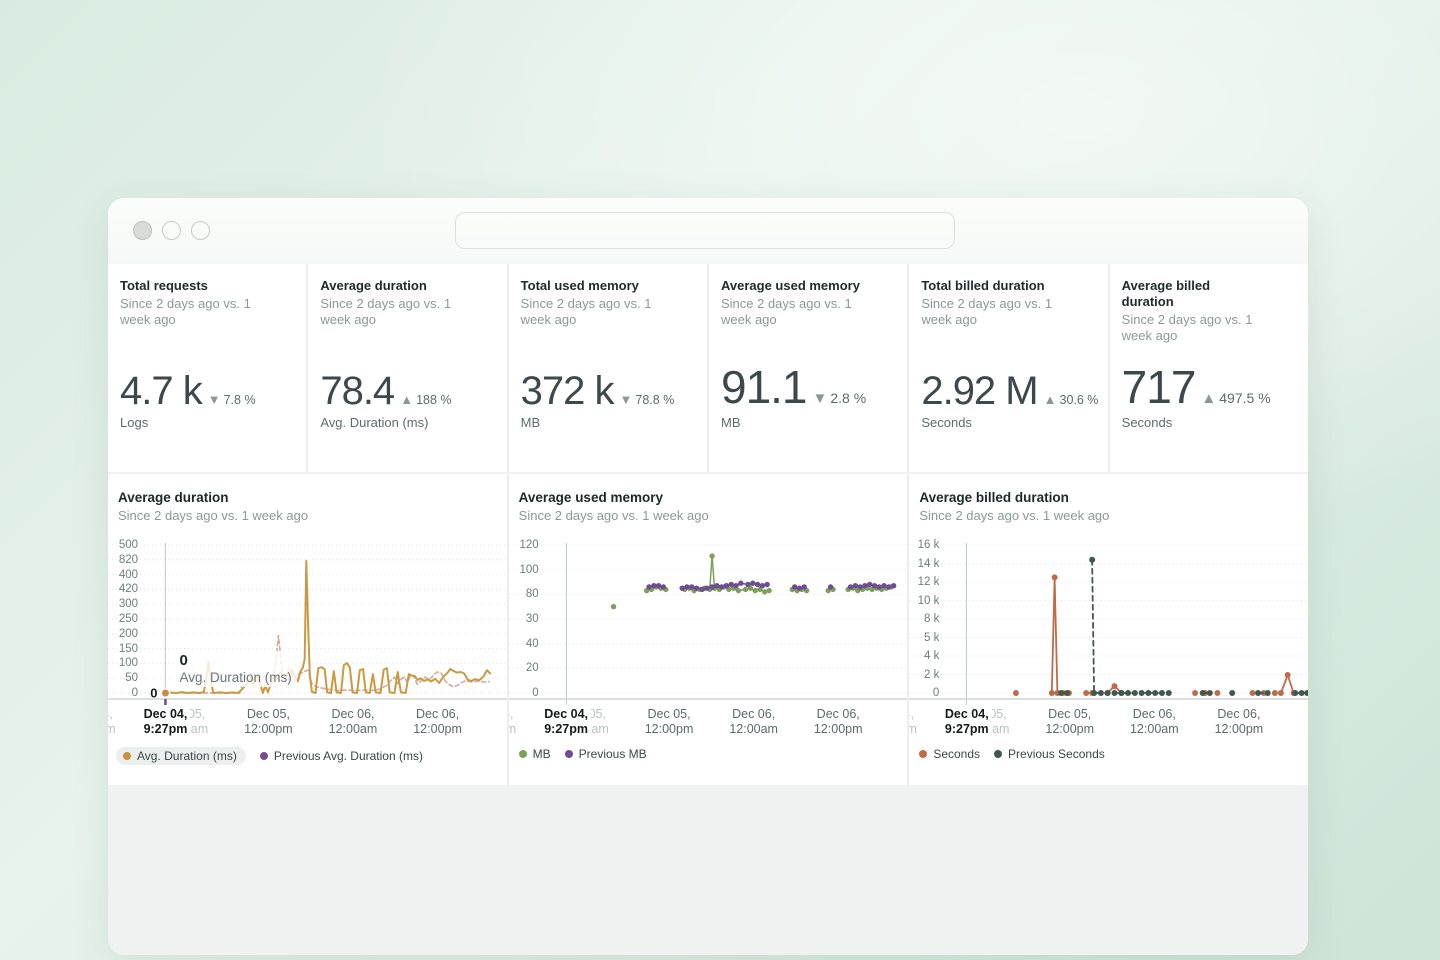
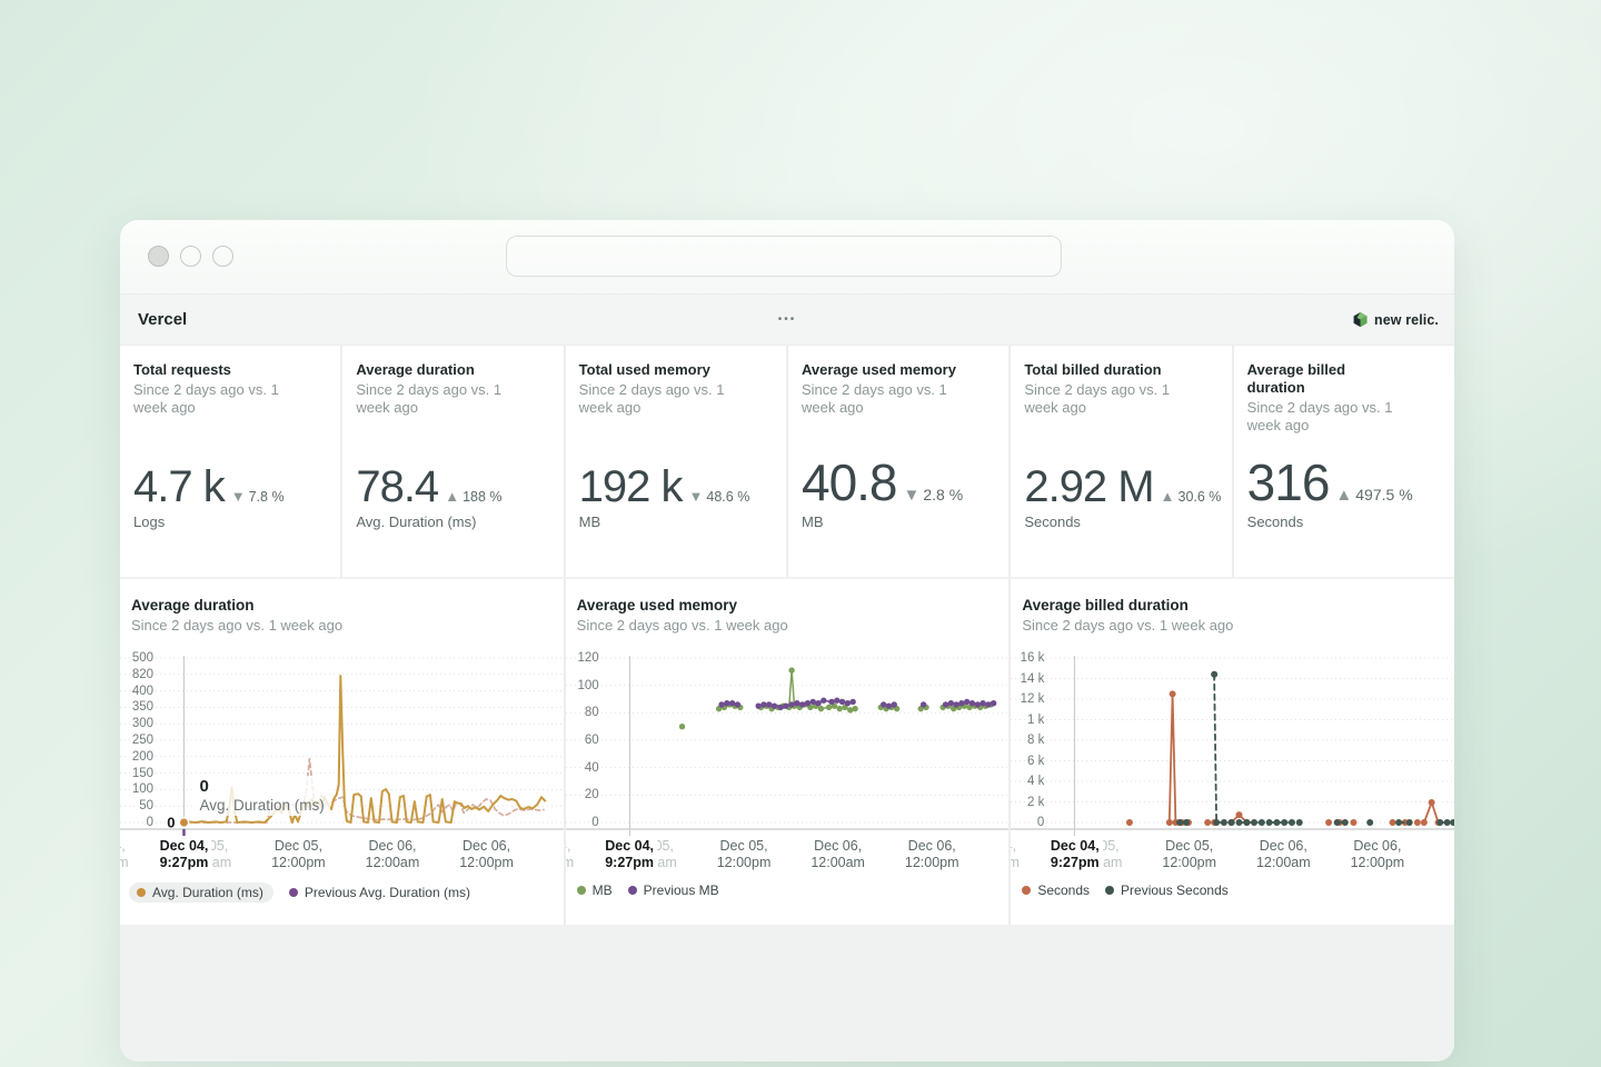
+ Vercel
+ •••
+ new relic.
  Total requests
  Since 2 days ago vs. 1 week ago
  4.7 k
  ▼
  7.8 %
  Logs
  Average duration
  Since 2 days ago vs. 1 week ago
  78.4
  ▲
  188 %
  Avg. Duration (ms)
  Total used memory
  Since 2 days ago vs. 1 week ago
- 372 k
+ 192 k
  ▼
- 78.8 %
+ 48.6 %
  MB
  Average used memory
  Since 2 days ago vs. 1 week ago
- 91.1
+ 40.8
  ▼
  2.8 %
  MB
  Total billed duration
  Since 2 days ago vs. 1 week ago
  2.92 M
  ▲
  30.6 %
  Seconds
  Average billed duration
  Since 2 days ago vs. 1 week ago
- 717
+ 316
  ▲
  497.5 %
  Seconds
  Average duration
  Since 2 days ago vs. 1 week ago
  0
  50
  100
  150
  200
  250
  300
- 420
+ 350
  400
  820
  500
  0
  0
  Avg. Duration (ms)
  Dec 05,
  12:00pm
  Dec 06,
  12:00am
  Dec 06,
  12:00pm
  Dec 04,
  9:27pm
  Avg. Duration (ms)
  Previous Avg. Duration (ms)
  Average used memory
  Since 2 days ago vs. 1 week ago
  0
  20
  40
- 30
+ 60
  80
  100
  120
  Dec 05,
  12:00pm
  Dec 06,
  12:00am
  Dec 06,
  12:00pm
  Dec 04,
  9:27pm
  MB
  Previous MB
  Average billed duration
  Since 2 days ago vs. 1 week ago
  0
  2 k
  4 k
- 5 k
+ 6 k
  8 k
- 10 k
+ 1 k
  12 k
  14 k
  16 k
  Dec 05,
  12:00pm
  Dec 06,
  12:00am
  Dec 06,
  12:00pm
  Dec 04,
  9:27pm
  Seconds
  Previous Seconds
